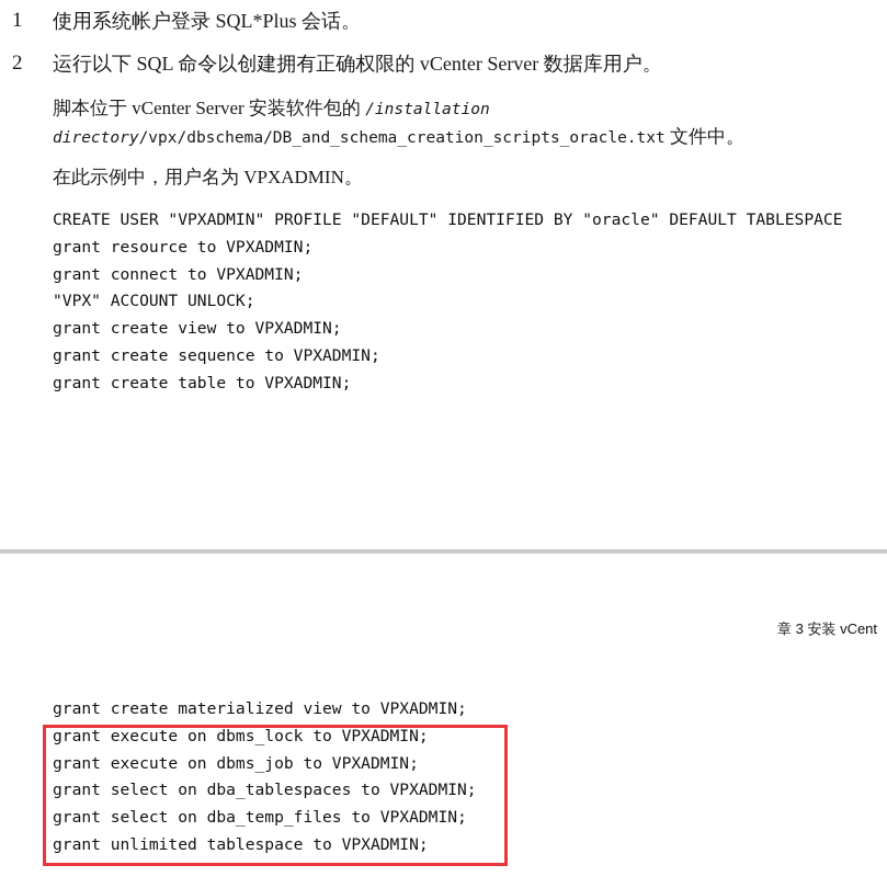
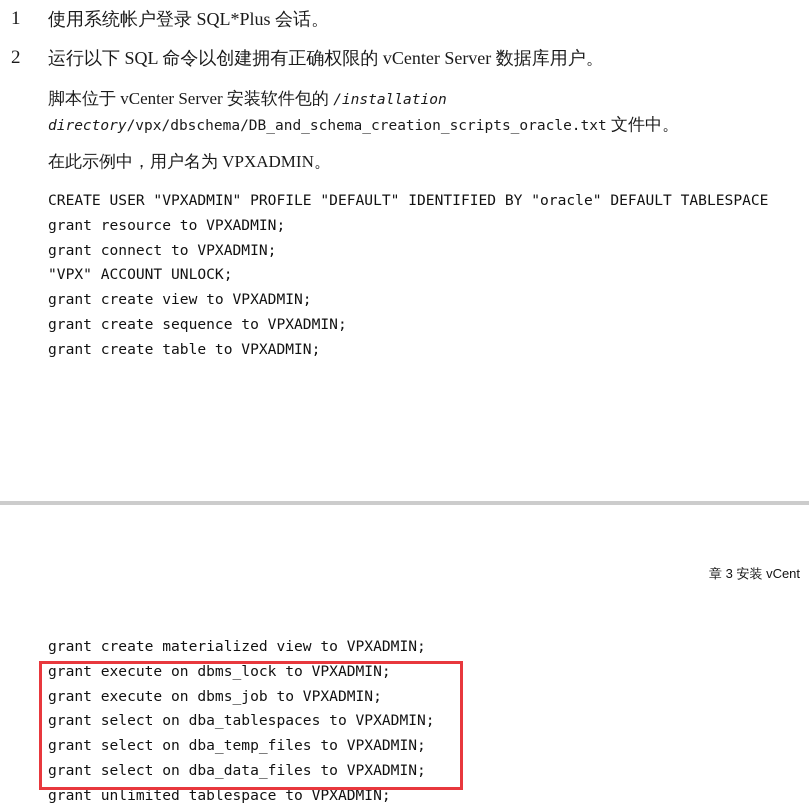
  1
  使用系统帐户登录 SQL*Plus 会话。
  2
  运行以下 SQL 命令以创建拥有正确权限的 vCenter Server 数据库用户。
  脚本位于 vCenter Server 安装软件包的 /installation
  directory/vpx/dbschema/DB_and_schema_creation_scripts_oracle.txt 文件中。
  在此示例中，用户名为 VPXADMIN。
  CREATE USER "VPXADMIN" PROFILE "DEFAULT" IDENTIFIED BY "oracle" DEFAULT TABLESPACE
  grant resource to VPXADMIN;
  grant connect to VPXADMIN;
  "VPX" ACCOUNT UNLOCK;
  grant create view to VPXADMIN;
  grant create sequence to VPXADMIN;
  grant create table to VPXADMIN;
  章 3 安装 vCent
  grant create materialized view to VPXADMIN;
  grant execute on dbms_lock to VPXADMIN;
  grant execute on dbms_job to VPXADMIN;
  grant select on dba_tablespaces to VPXADMIN;
  grant select on dba_temp_files to VPXADMIN;
+ grant select on dba_data_files to VPXADMIN;
  grant unlimited tablespace to VPXADMIN;
